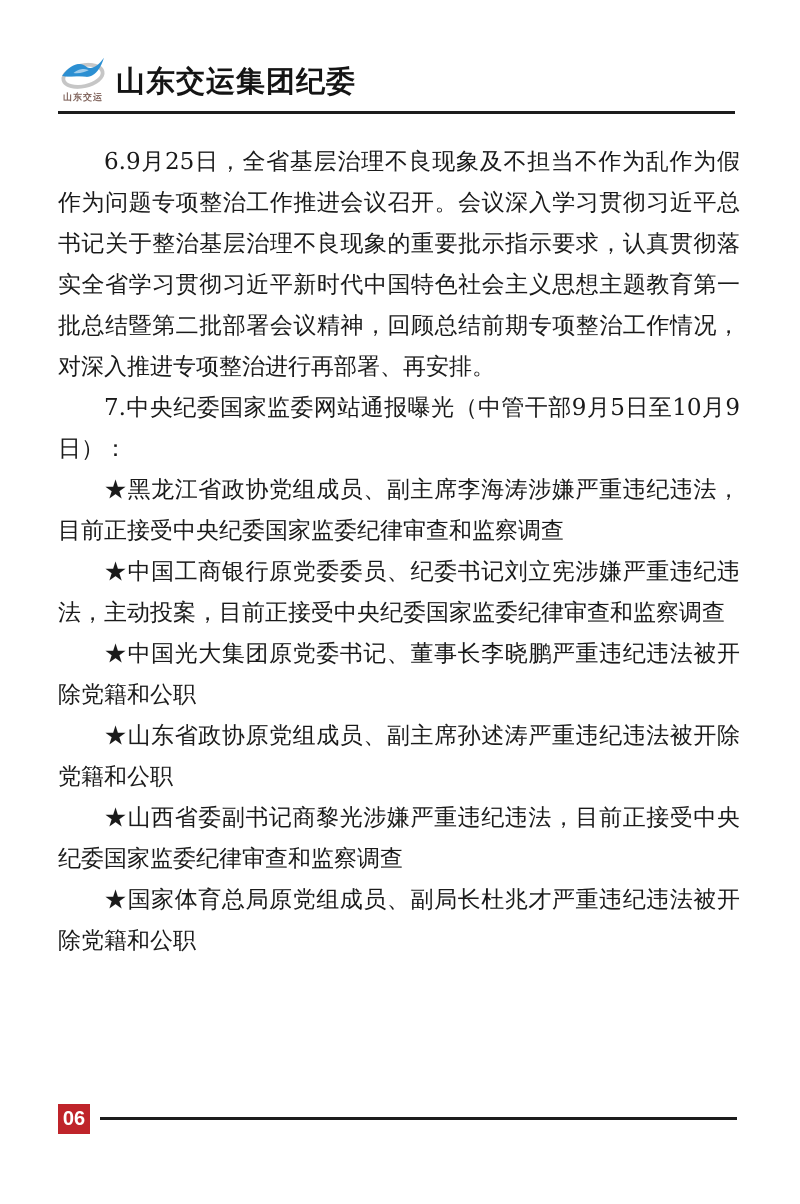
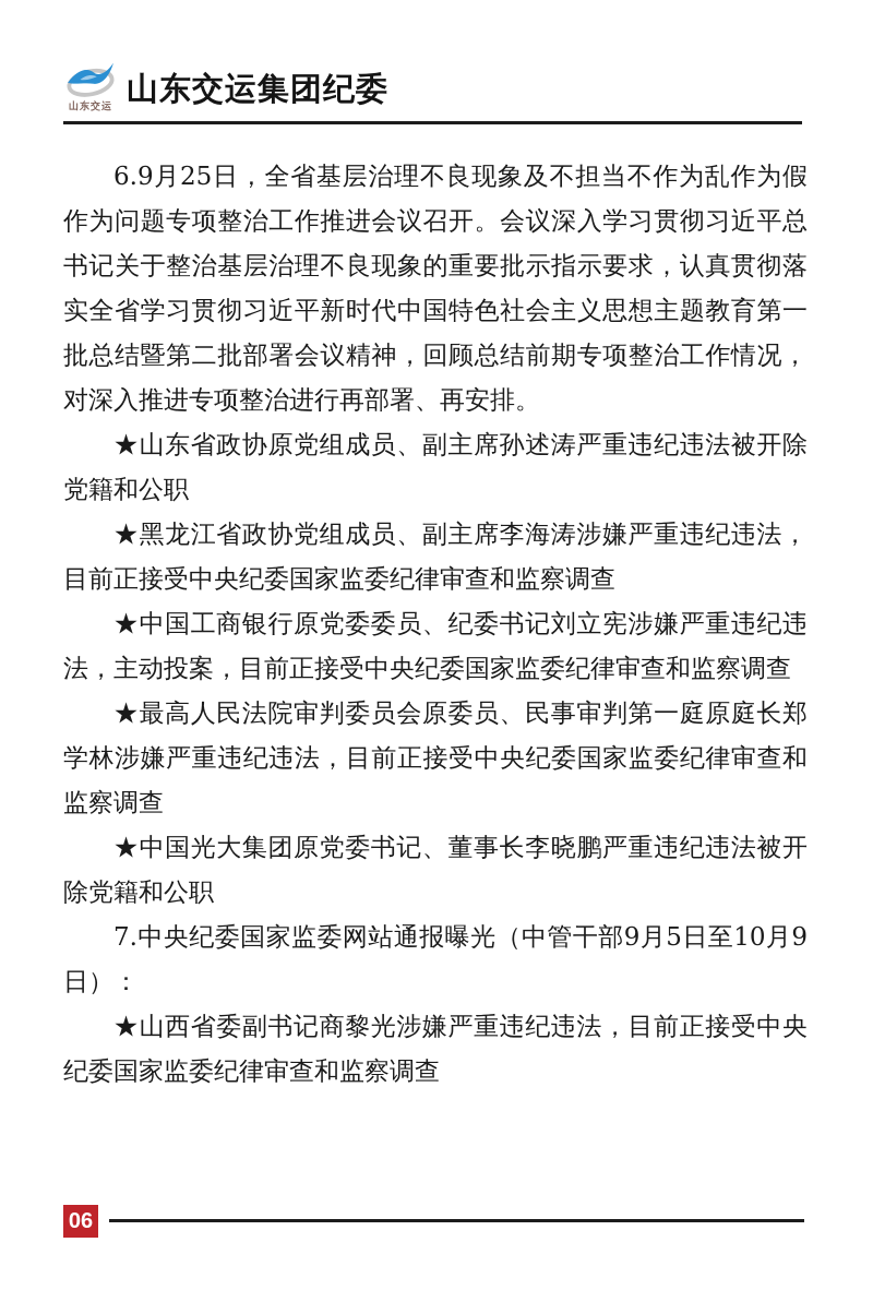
  山东交运
  山东交运集团纪委
  6.9月25日，全省基层治理不良现象及不担当不作为乱作为假作为问题专项整治工作推进会议召开。会议深入学习贯彻习近平总书记关于整治基层治理不良现象的重要批示指示要求，认真贯彻落实全省学习贯彻习近平新时代中国特色社会主义思想主题教育第一批总结暨第二批部署会议精神，回顾总结前期专项整治工作情况，对深入推进专项整治进行再部署、再安排。
- 7.中央纪委国家监委网站通报曝光（中管干部9月5日至10月9日）：
+ ★山东省政协原党组成员、副主席孙述涛严重违纪违法被开除党籍和公职
  ★黑龙江省政协党组成员、副主席李海涛涉嫌严重违纪违法，目前正接受中央纪委国家监委纪律审查和监察调查
  ★中国工商银行原党委委员、纪委书记刘立宪涉嫌严重违纪违法，主动投案，目前正接受中央纪委国家监委纪律审查和监察调查
+ ★最高人民法院审判委员会原委员、民事审判第一庭原庭长郑学林涉嫌严重违纪违法，目前正接受中央纪委国家监委纪律审查和监察调查
  ★中国光大集团原党委书记、董事长李晓鹏严重违纪违法被开除党籍和公职
- ★山东省政协原党组成员、副主席孙述涛严重违纪违法被开除党籍和公职
+ 7.中央纪委国家监委网站通报曝光（中管干部9月5日至10月9日）：
  ★山西省委副书记商黎光涉嫌严重违纪违法，目前正接受中央纪委国家监委纪律审查和监察调查
- ★国家体育总局原党组成员、副局长杜兆才严重违纪违法被开除党籍和公职
  06
